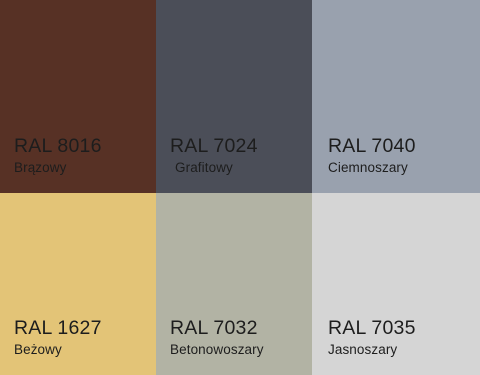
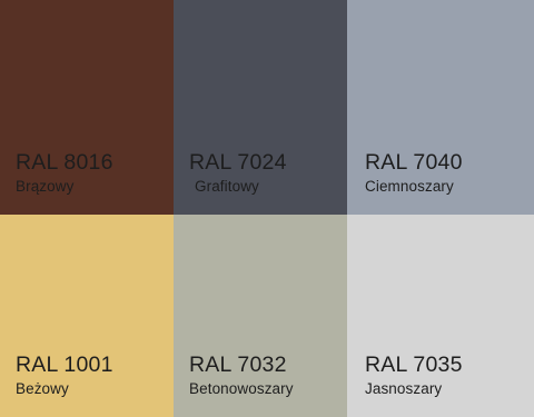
  RAL 8016
  Brązowy
  RAL 7024
  Grafitowy
  RAL 7040
  Ciemnoszary
- RAL 1627
+ RAL 1001
  Beżowy
  RAL 7032
  Betonowoszary
  RAL 7035
  Jasnoszary
